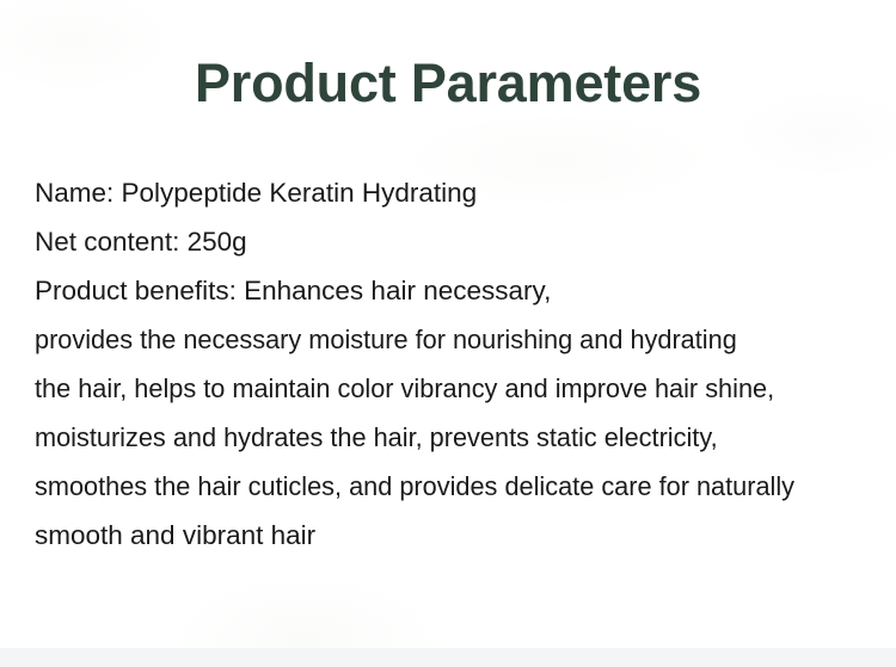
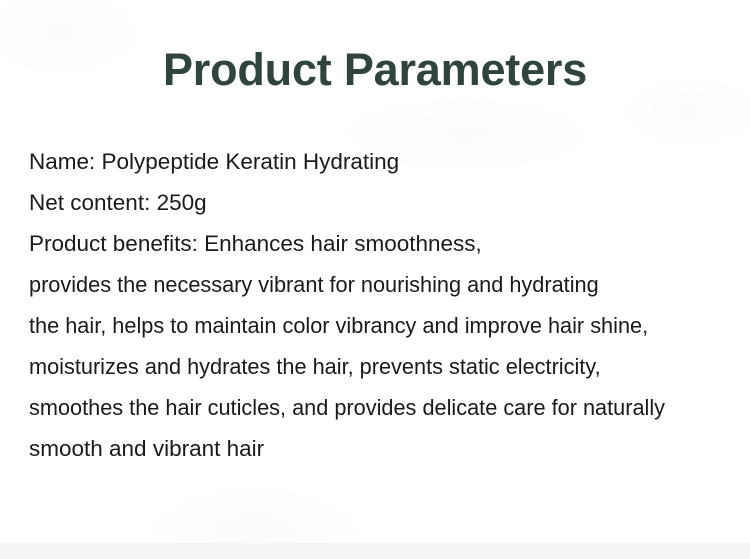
  Product Parameters
  Name: Polypeptide Keratin Hydrating
  Net content: 250g
- Product benefits: Enhances hair necessary,
+ Product benefits: Enhances hair smoothness,
- provides the necessary moisture for nourishing and hydrating
+ provides the necessary vibrant for nourishing and hydrating
  the hair, helps to maintain color vibrancy and improve hair shine,
  moisturizes and hydrates the hair, prevents static electricity,
  smoothes the hair cuticles, and provides delicate care for naturally
  smooth and vibrant hair
